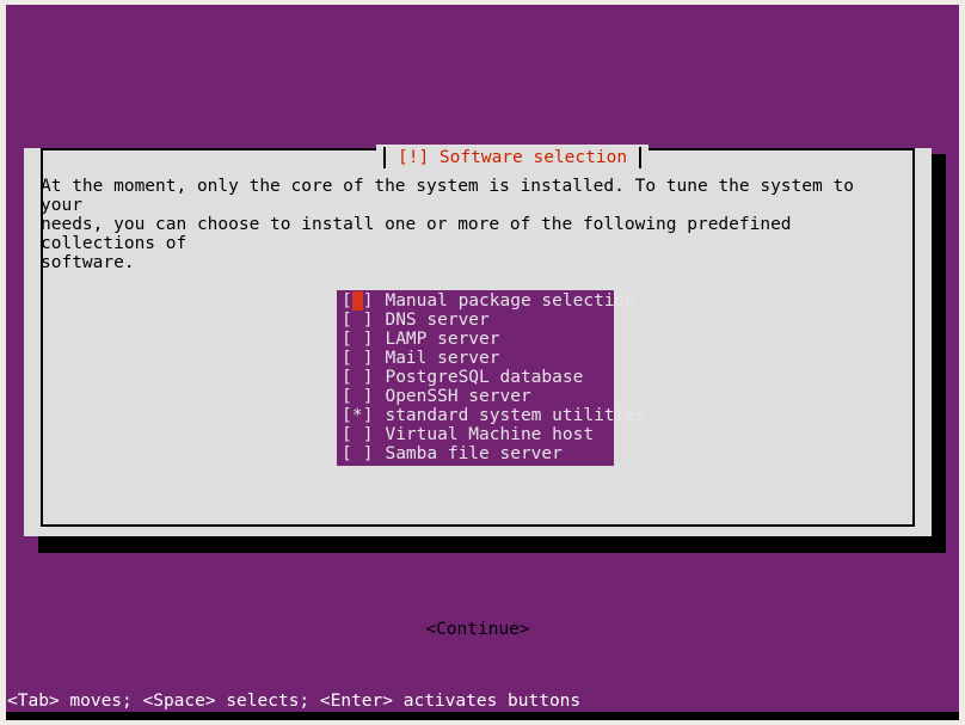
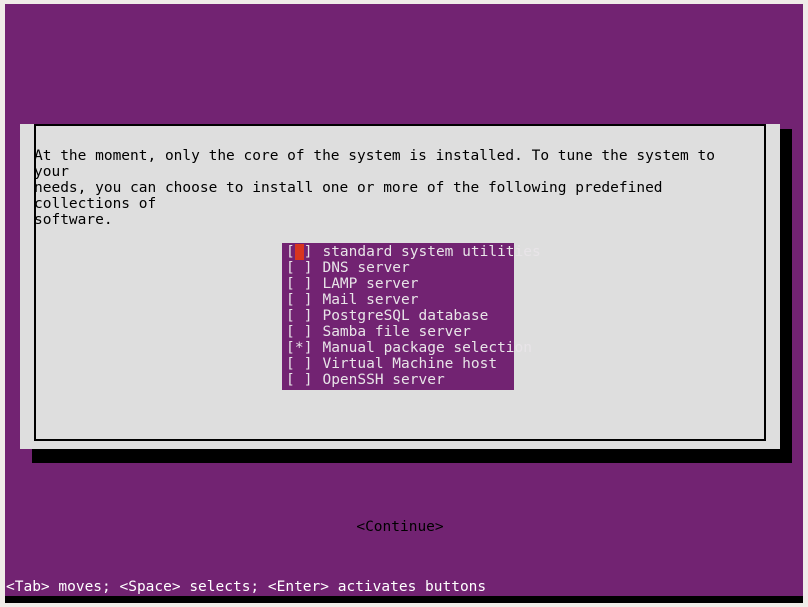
- [!] Software selection
  <Continue>
  At the moment, only the core of the system is installed. To tune the system to your
  needs, you can choose to install one or more of the following predefined collections of
  software.
  [ ]
- Manual package selection
+ standard system utilities
  [ ]
  DNS server
  [ ]
  LAMP server
  [ ]
  Mail server
  [ ]
  PostgreSQL database
  [ ]
- OpenSSH server
+ Samba file server
  [*]
- standard system utilities
+ Manual package selection
  [ ]
  Virtual Machine host
  [ ]
- Samba file server
+ OpenSSH server
  <Tab> moves; <Space> selects; <Enter> activates buttons
